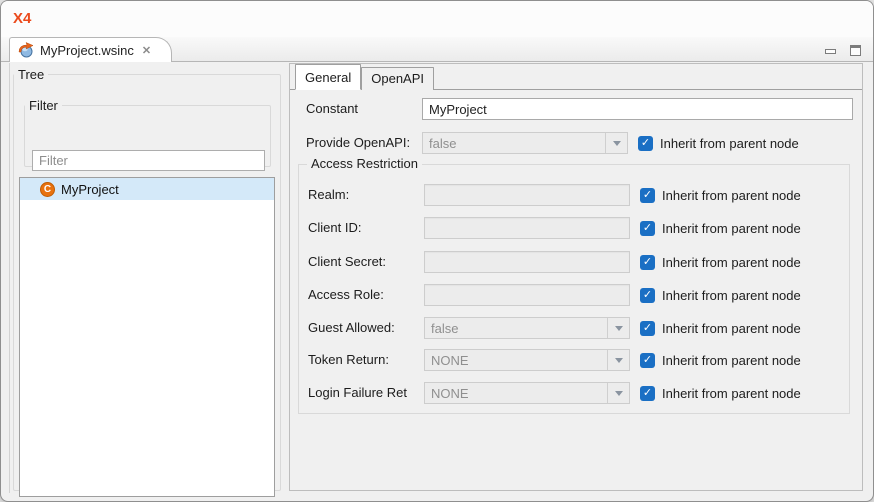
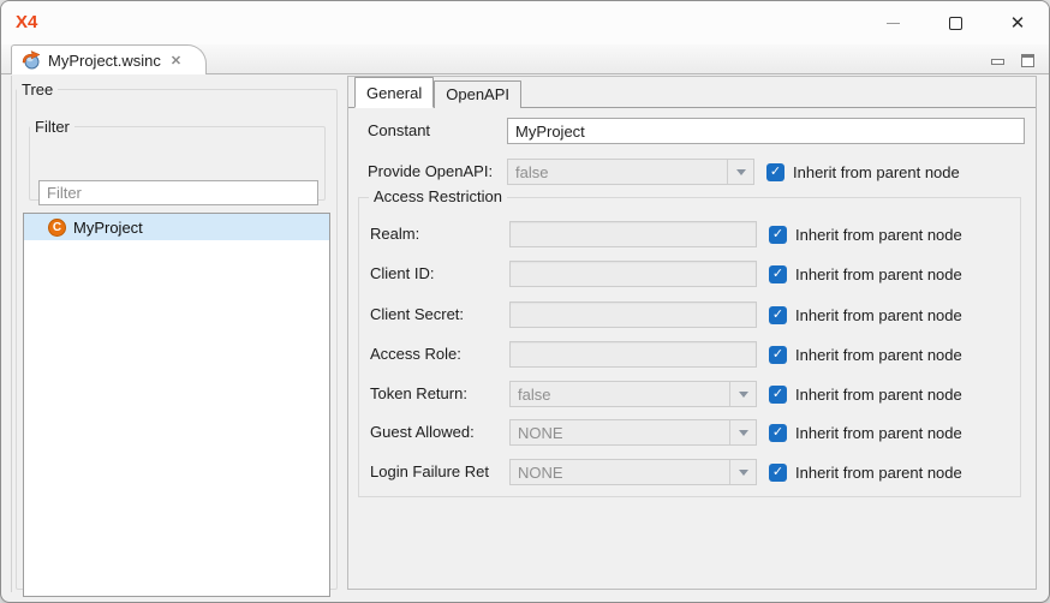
  X4
+ ✕
  MyProject.wsinc
  Tree
  Filter
  Filter
  C
  MyProject
  General
  OpenAPI
  Constant
  MyProject
  Provide OpenAPI:
  false
  Inherit from parent node
  Access Restriction
  Realm:
  Inherit from parent node
  Client ID:
  Inherit from parent node
  Client Secret:
  Inherit from parent node
  Access Role:
  Inherit from parent node
- Guest Allowed:
+ Token Return:
  false
  Inherit from parent node
- Token Return:
+ Guest Allowed:
  NONE
  Inherit from parent node
  Login Failure Ret
  NONE
  Inherit from parent node
